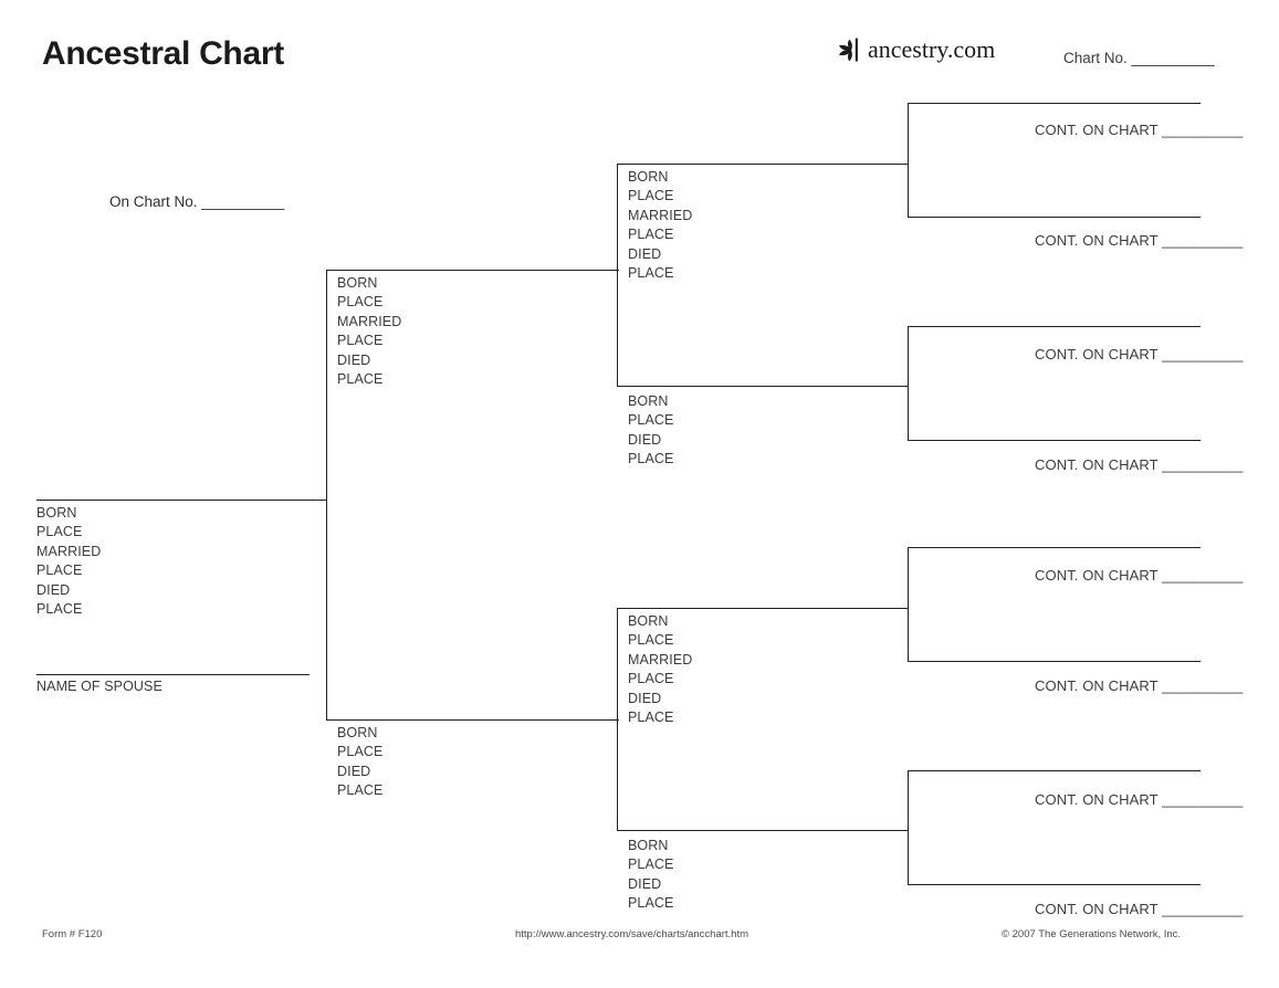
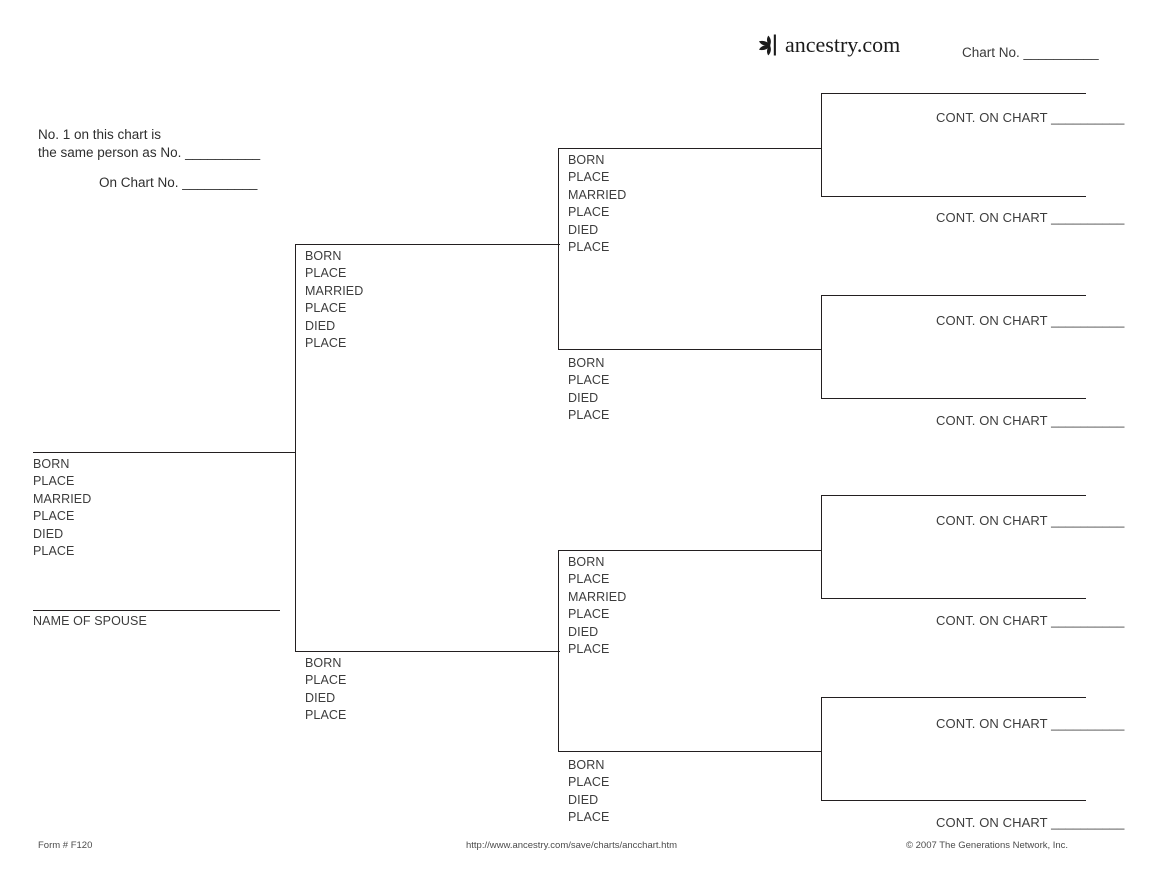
- Ancestral Chart
  ancestry.com
  Chart No. __________
+ No. 1 on this chart is
+ the same person as No. __________
  On Chart No. __________
  BORN
  PLACE
  MARRIED
  PLACE
  DIED
  PLACE
  NAME OF SPOUSE
  BORN
  PLACE
  MARRIED
  PLACE
  DIED
  PLACE
  BORN
  PLACE
  DIED
  PLACE
  BORN
  PLACE
  MARRIED
  PLACE
  DIED
  PLACE
  BORN
  PLACE
  DIED
  PLACE
  BORN
  PLACE
  MARRIED
  PLACE
  DIED
  PLACE
  BORN
  PLACE
  DIED
  PLACE
  CONT. ON CHART __________
  CONT. ON CHART __________
  CONT. ON CHART __________
  CONT. ON CHART __________
  CONT. ON CHART __________
  CONT. ON CHART __________
  CONT. ON CHART __________
  CONT. ON CHART __________
  Form # F120
  http://www.ancestry.com/save/charts/ancchart.htm
  © 2007 The Generations Network, Inc.
